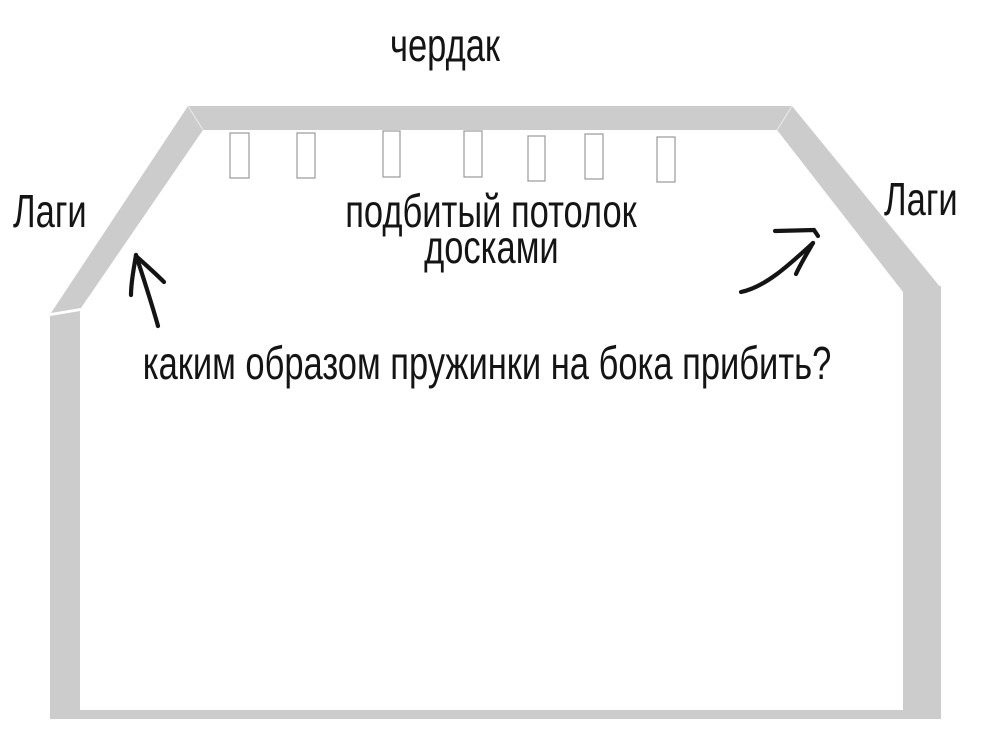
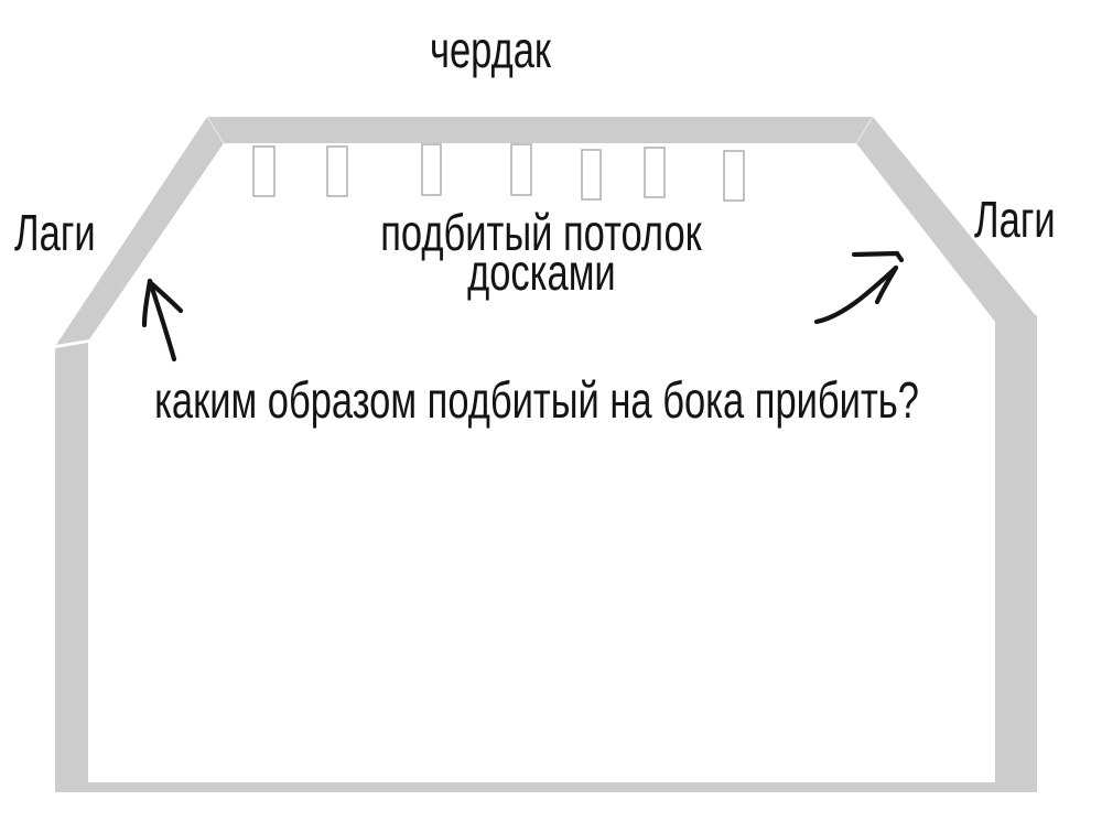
  чердак
  Лаги
  Лаги
  подбитый потолок
  досками
- каким образом пружинки на бока прибить?
+ каким образом подбитый на бока прибить?
